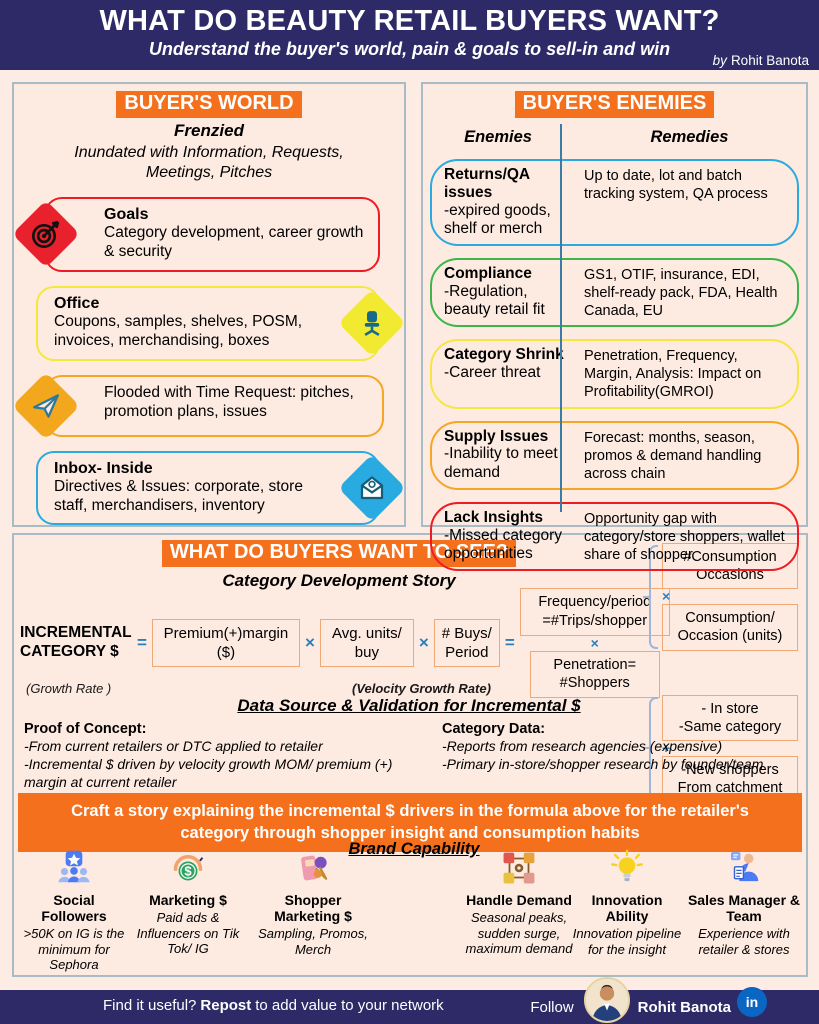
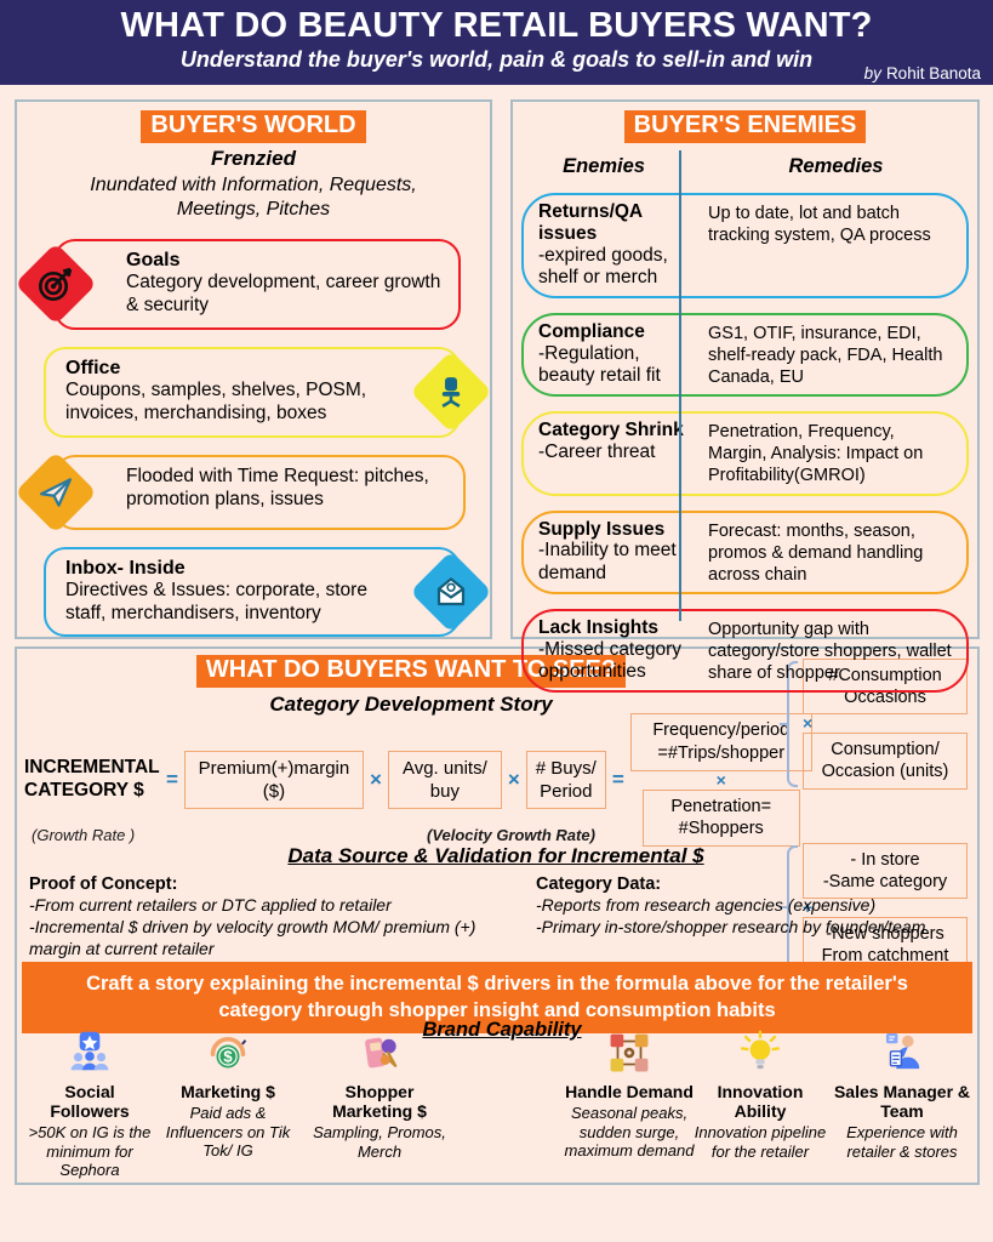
  WHAT DO BEAUTY RETAIL BUYERS WANT?
  Understand the buyer's world, pain & goals to sell-in and win
  by Rohit Banota
  BUYER'S WORLD
  Frenzied
  Inundated with Information, Requests, Meetings, Pitches
  Goals
  Category development, career growth & security
  Office
  Coupons, samples, shelves, POSM, invoices, merchandising, boxes
  Flooded with Time Request: pitches, promotion plans, issues
  Inbox- Inside
  Directives & Issues: corporate, store staff, merchandisers, inventory
  BUYER'S ENEMIES
  Enemies
  Remedies
  Returns/QA issues
  -expired goods, shelf or merch
  Up to date, lot and batch tracking system, QA process
  Compliance
  -Regulation, beauty retail fit
  GS1, OTIF, insurance, EDI, shelf-ready pack, FDA, Health Canada, EU
  Category Shrin
  -Career threat
  Penetration, Frequency, Margin, Analysis: Impact on Profitability(GMROI)
  Supply Issues
  -Inability to meet demand
  Forecast: months, season, promos & demand handling across chain
  Lack Insights
  -Missed category opportunities
  Opportunity gap with category/store shoppers, wallet share of shopper
  WHAT DO BUYERS WANT TO SEE?
  Category Development Story
  INCREMENTAL CATEGORY $
  =
  Premium(+)margin ($)
  ×
  Avg. units/ buy
  ×
  # Buys/ Period
  =
  Frequency/period =#Trips/shopper
  ×
  Penetration= #Shoppers
  (Growth Rate )
  (Velocity Growth Rate)
  #Consumption Occasions
  ×
  Consumption/ Occasion (units)
  - In store
  -Same category
  +
  -New shoppers
  From catchment
  Data Source & Validation for Incremental $
  Proof of Concept:
  -From current retailers or DTC applied to retailer
  -Incremental $ driven by velocity growth MOM/ premium (+) margin at current retailer
  Category Data:
  -Reports from research agencies (expensive)
  -Primary in-store/shopper research by founder/team
  Craft a story explaining the incremental $ drivers in the formula above for the retailer's category through shopper insight and consumption habits
  Brand Capability
  Social Followers
  >50K on IG is the minimum for Sephora
  $
  Marketing $
  Paid ads & Influencers on Tik Tok/ IG
  Shopper Marketing $
  Sampling, Promos, Merch
  Handle Demand
  Seasonal peaks, sudden surge, maximum demand
  Innovation Ability
- Innovation pipeline for the insight
+ Innovation pipeline for the retailer
  Sales Manager & Team
  Experience with retailer & stores
- Find it useful? Repost to add value to your network
- Follow
- Rohit Banota
- in
